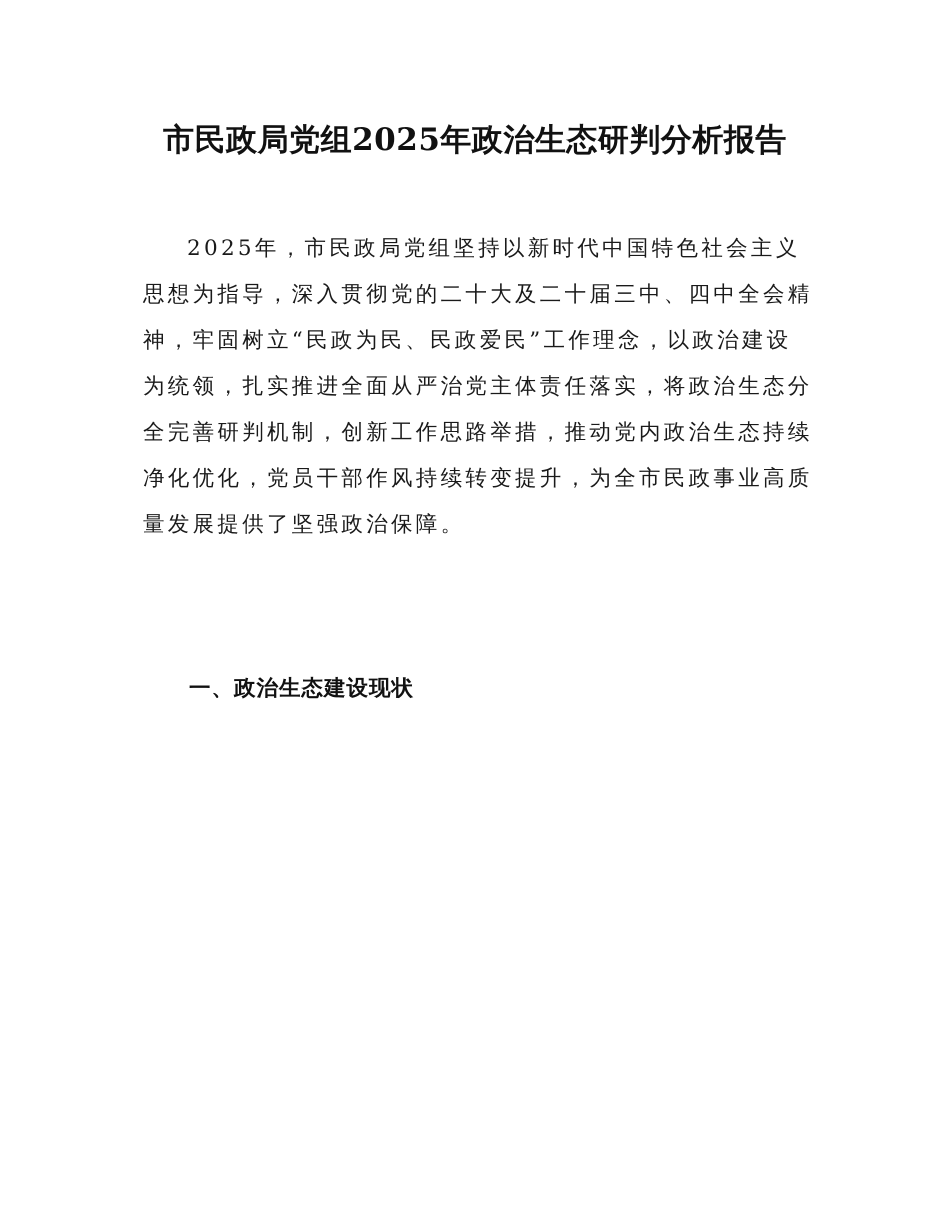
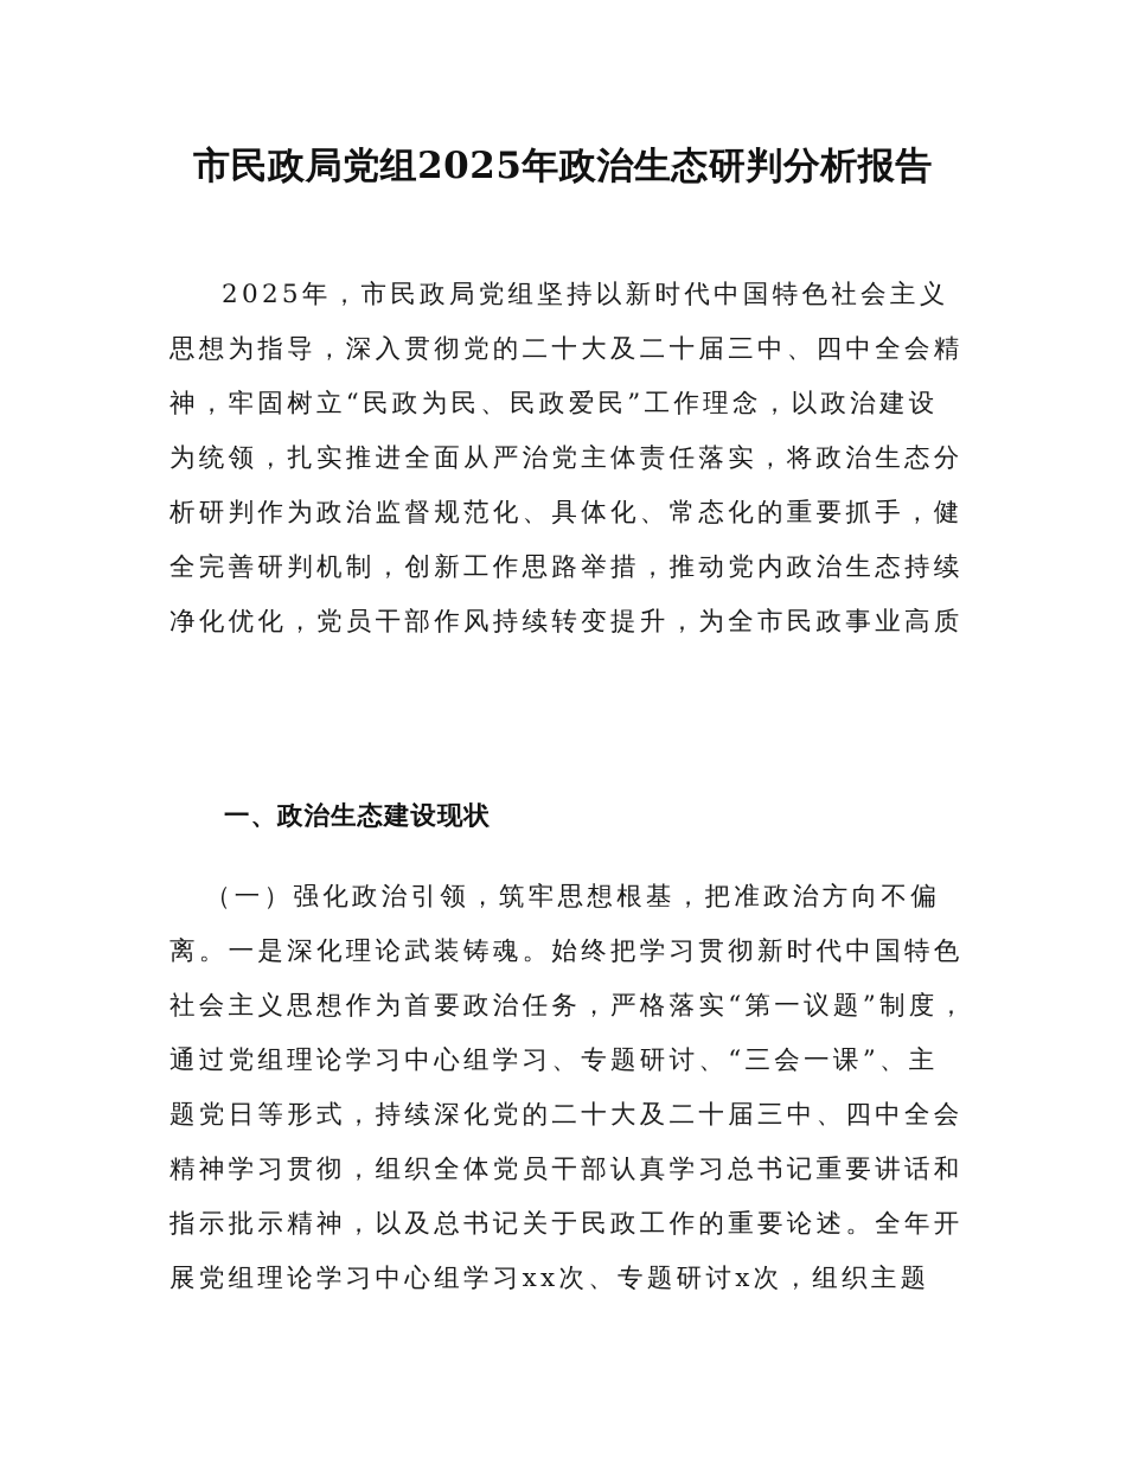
  市民政局党组2025年政治生态研判分析报告
  2025年，市民政局党组坚持以新时代中国特色社会主义
  思想为指导，深入贯彻党的二十大及二十届三中、四中全会精
  神，牢固树立“民政为民、民政爱民”工作理念，以政治建设
  为统领，扎实推进全面从严治党主体责任落实，将政治生态分
+ 析研判作为政治监督规范化、具体化、常态化的重要抓手，健
  全完善研判机制，创新工作思路举措，推动党内政治生态持续
  净化优化，党员干部作风持续转变提升，为全市民政事业高质
- 量发展提供了坚强政治保障。
  一、政治生态建设现状
+ （一）强化政治引领，筑牢思想根基，把准政治方向不偏
+ 离。一是深化理论武装铸魂。始终把学习贯彻新时代中国特色
+ 社会主义思想作为首要政治任务，严格落实“第一议题”制度，
+ 通过党组理论学习中心组学习、专题研讨、“三会一课”、主
+ 题党日等形式，持续深化党的二十大及二十届三中、四中全会
+ 精神学习贯彻，组织全体党员干部认真学习总书记重要讲话和
+ 指示批示精神，以及总书记关于民政工作的重要论述。全年开
+ 展党组理论学习中心组学习xx次、专题研讨x次，组织主题
